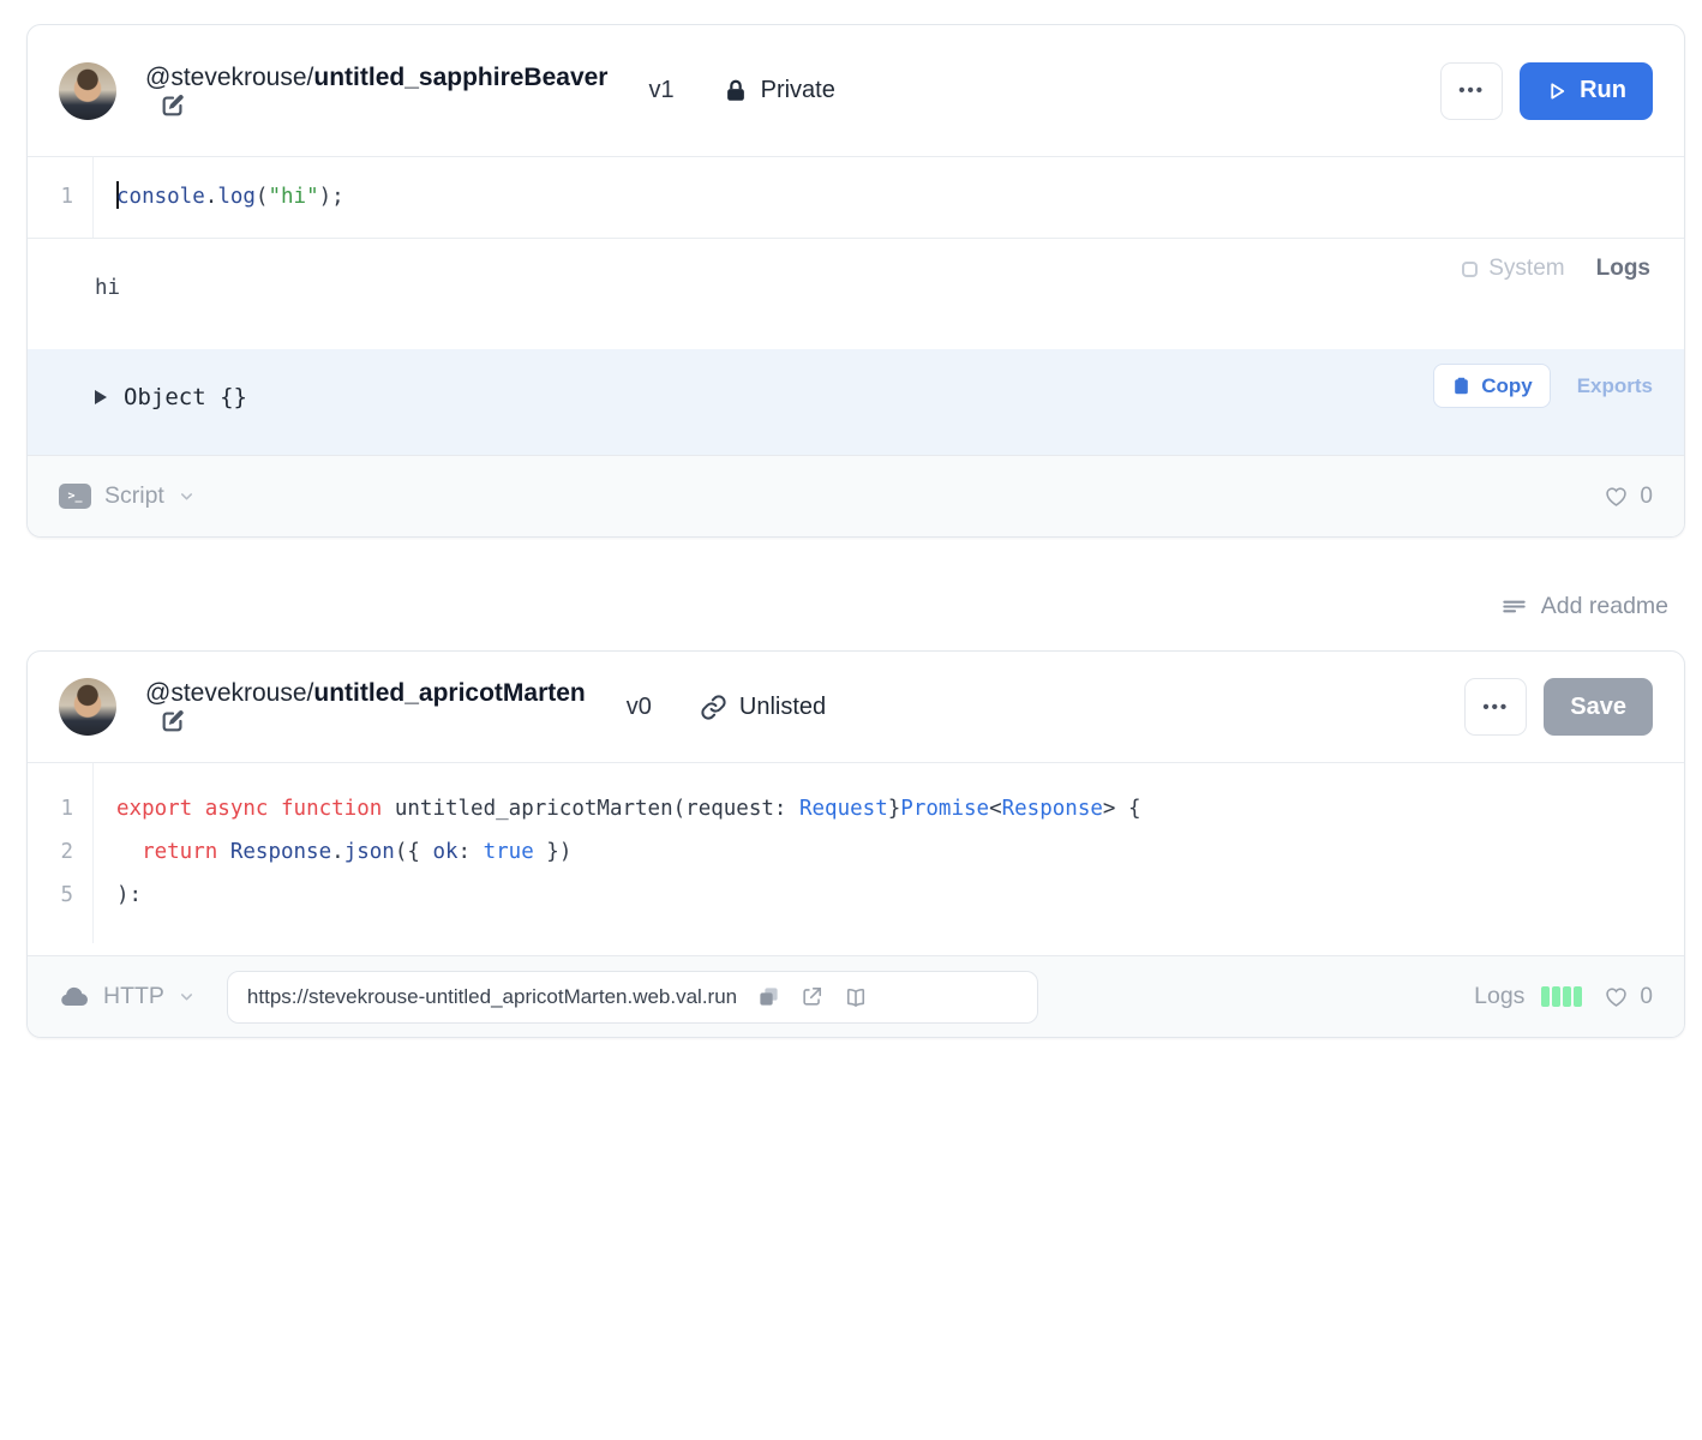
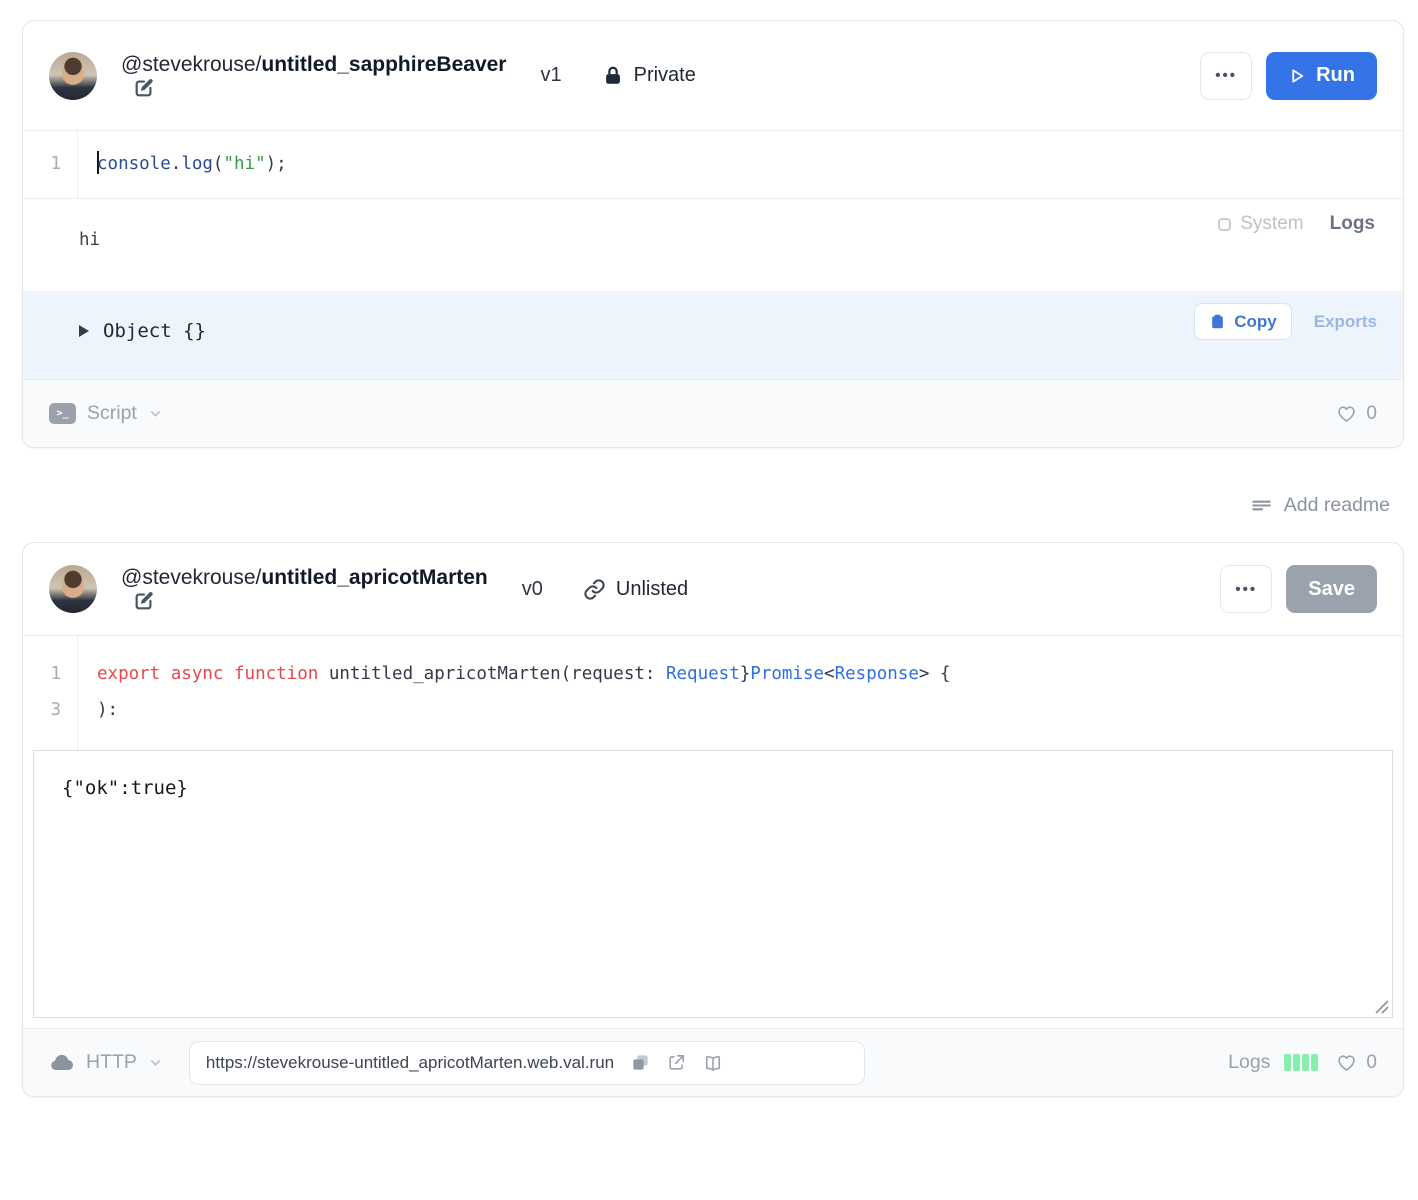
  @stevekrouse/untitled_sapphireBeaver
  v1
  Private
  •••
  Run
  1
  console.log("hi");
  System
  Logs
  hi
  Object {}
  Copy
  Exports
  >_
  Script
  0
  Add readme
  @stevekrouse/untitled_apricotMarten
  v0
  Unlisted
  •••
  Save
  1
  export async function untitled_apricotMarten(request: Request}Promise<Response> {
- 2
- return Response.json({ ok: true })
- 5
+ 3
  ):
+ {"ok":true}
  HTTP
  https://stevekrouse-untitled_apricotMarten.web.val.run
  Logs
  0
